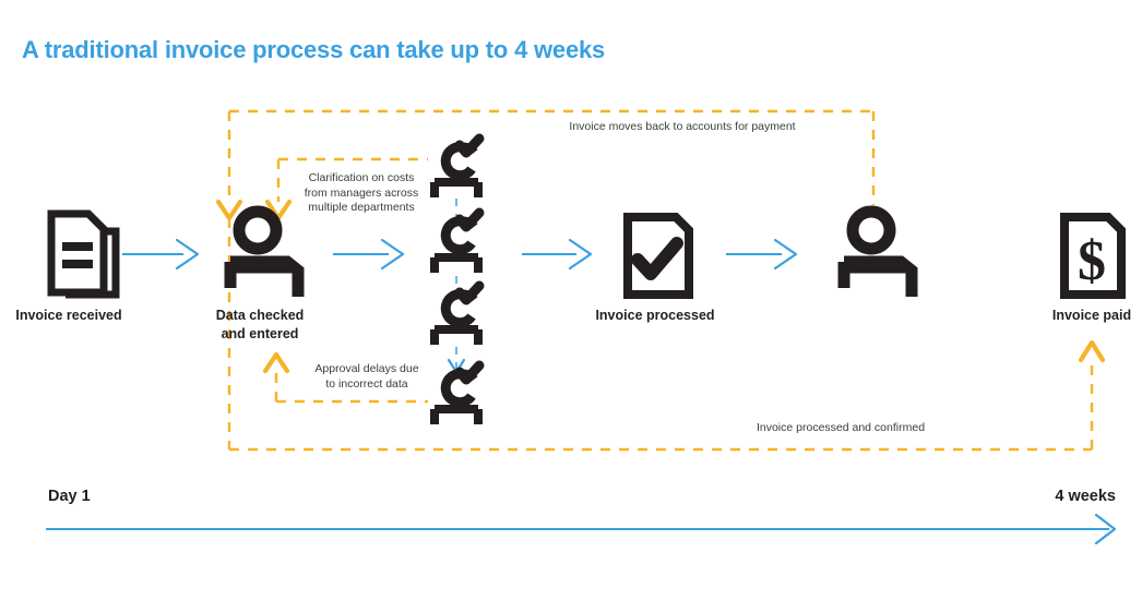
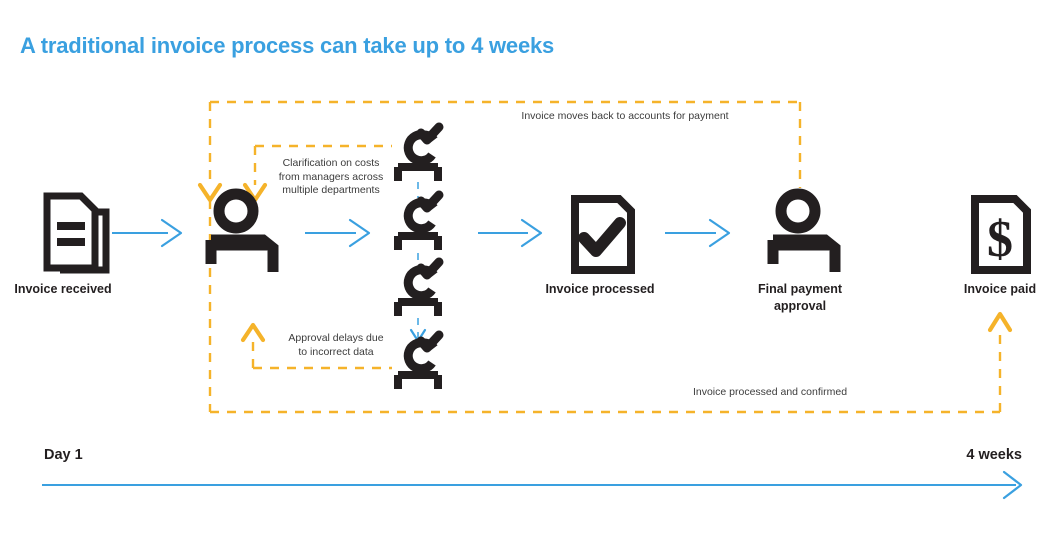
  A traditional invoice process can take up to 4 weeks
  $
  Invoice received
- Data checked
- and entered
  Invoice processed
+ Final payment
+ approval
  Invoice paid
  Clarification on costs
  from managers across
  multiple departments
  Invoice moves back to accounts for payment
  Approval delays due
  to incorrect data
  Invoice processed and confirmed
  Day 1
  4 weeks
